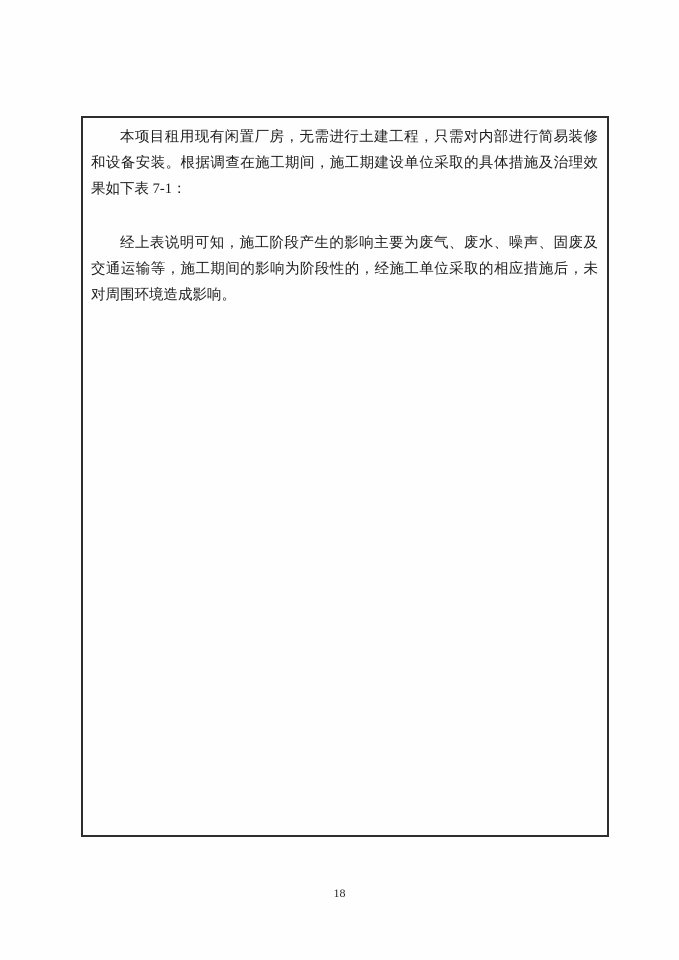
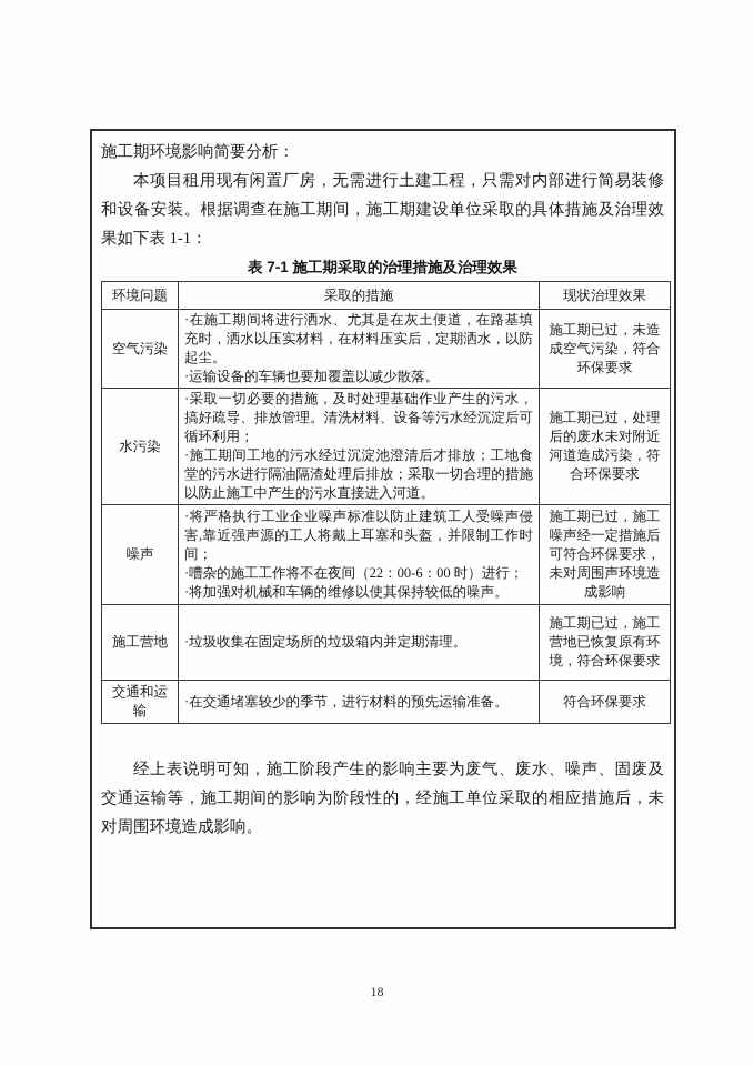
+ 施工期环境影响简要分析：
- 本项目租用现有闲置厂房，无需进行土建工程，只需对内部进行简易装修和设备安装。根据调查在施工期间，施工期建设单位采取的具体措施及治理效果如下表 7-1：
+ 本项目租用现有闲置厂房，无需进行土建工程，只需对内部进行简易装修和设备安装。根据调查在施工期间，施工期建设单位采取的具体措施及治理效果如下表 1-1：
+ 表 7-1 施工期采取的治理措施及治理效果
+ 环境问题	采取的措施	现状治理效果
+ 空气污染	·在施工期间将进行洒水、尤其是在灰土便道，在路基填充时，洒水以压实材料，在材料压实后，定期洒水，以防起尘。 ·运输设备的车辆也要加覆盖以减少散落。	施工期已过，未造成空气污染，符合环保要求
+ 水污染	·采取一切必要的措施，及时处理基础作业产生的污水，搞好疏导、排放管理。清洗材料、设备等污水经沉淀后可循环利用； ·施工期间工地的污水经过沉淀池澄清后才排放；工地食堂的污水进行隔油隔渣处理后排放；采取一切合理的措施以防止施工中产生的污水直接进入河道。	施工期已过，处理后的废水未对附近河道造成污染，符合环保要求
+ 噪声	·将严格执行工业企业噪声标准以防止建筑工人受噪声侵害,靠近强声源的工人将戴上耳塞和头盔，并限制工作时间； ·嘈杂的施工工作将不在夜间（22：00-6：00 时）进行； ·将加强对机械和车辆的维修以使其保持较低的噪声。	施工期已过，施工噪声经一定措施后可符合环保要求，未对周围声环境造成影响
+ 施工营地	·垃圾收集在固定场所的垃圾箱内并定期清理。	施工期已过，施工营地已恢复原有环境，符合环保要求
+ 交通和运输	·在交通堵塞较少的季节，进行材料的预先运输准备。	符合环保要求
  经上表说明可知，施工阶段产生的影响主要为废气、废水、噪声、固废及交通运输等，施工期间的影响为阶段性的，经施工单位采取的相应措施后，未对周围环境造成影响。
  18
